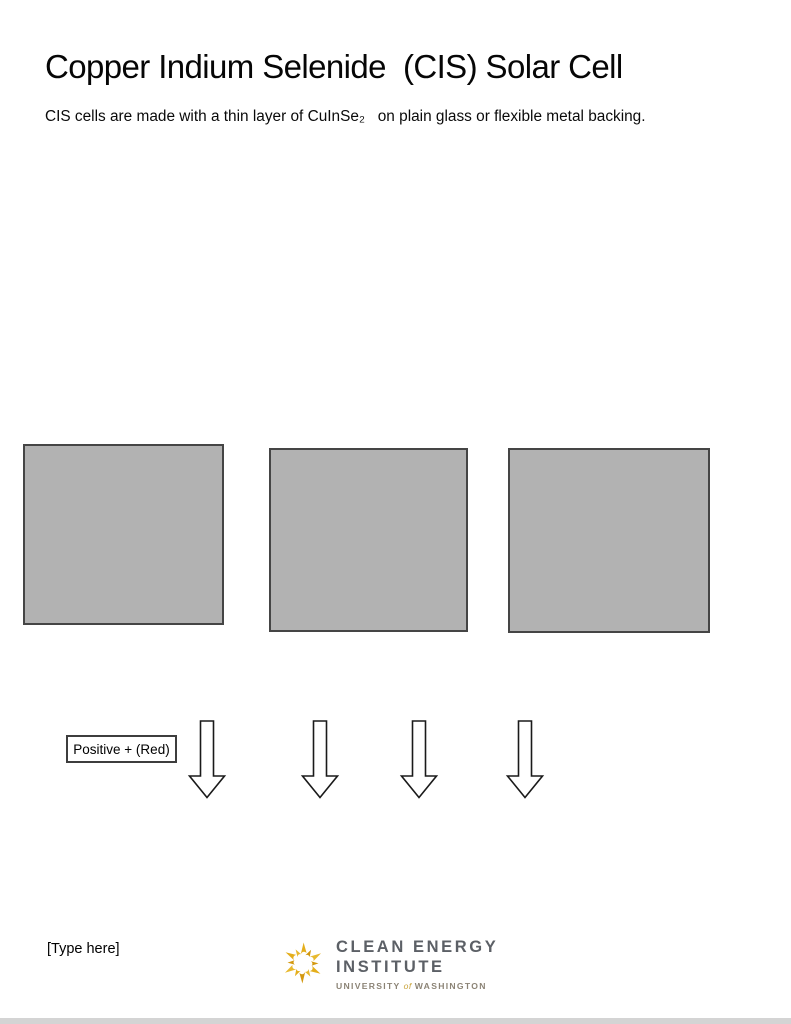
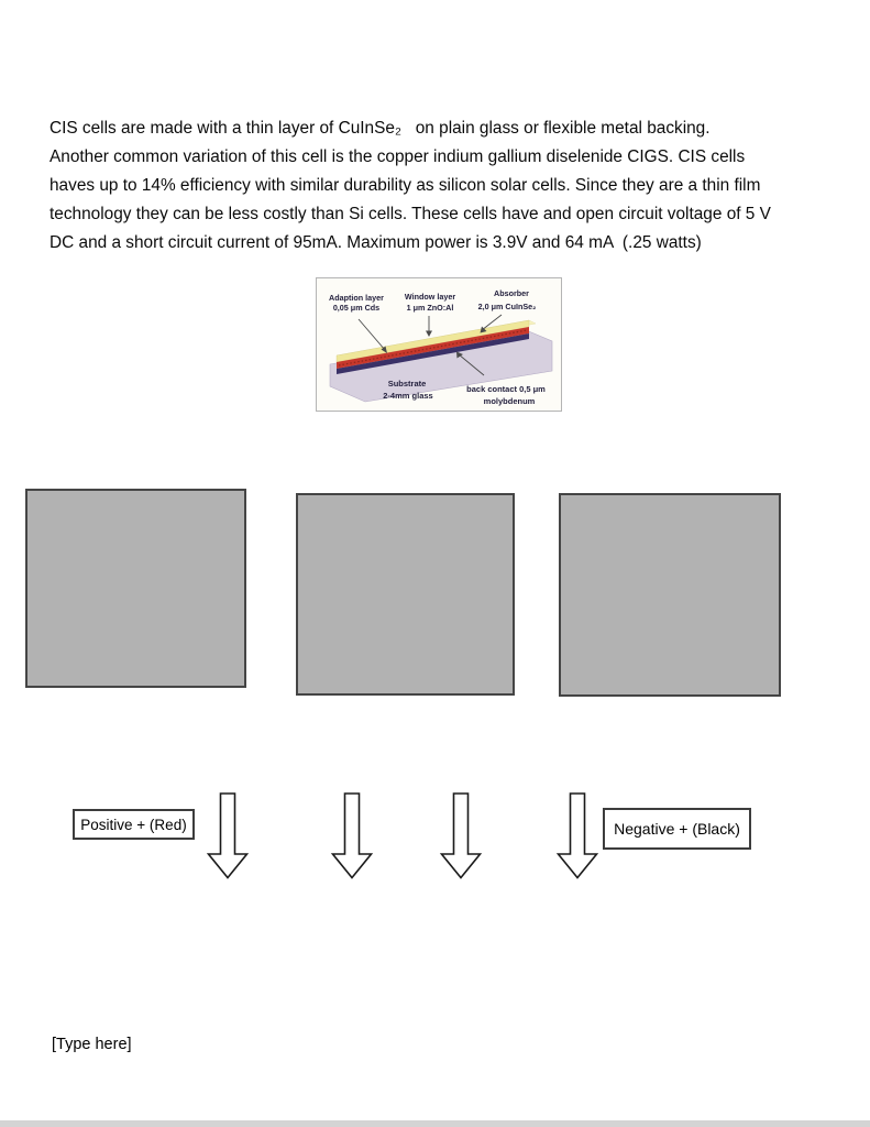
- Copper Indium Selenide (CIS) Solar Cell
  CIS cells are made with a thin layer of CuInSe₂ on plain glass or flexible metal backing.
+ Another common variation of this cell is the copper indium gallium diselenide CIGS. CIS cells
+ haves up to 14% efficiency with similar durability as silicon solar cells. Since they are a thin film
+ technology they can be less costly than Si cells. These cells have and open circuit voltage of 5 V
+ DC and a short circuit current of 95mA. Maximum power is 3.9V and 64 mA (.25 watts)
+ Adaption layer
+ 0,05 μm Cds
+ Window layer
+ 1 μm ZnO:Al
+ Absorber
+ 2,0 μm CuInSe₂
+ Substrate
+ 2-4mm glass
+ back contact 0,5 μm
+ molybdenum
  Positive + (Red)
+ Negative + (Black)
  [Type here]
- CLEAN ENERGY
- INSTITUTE
- UNIVERSITY of WASHINGTON
